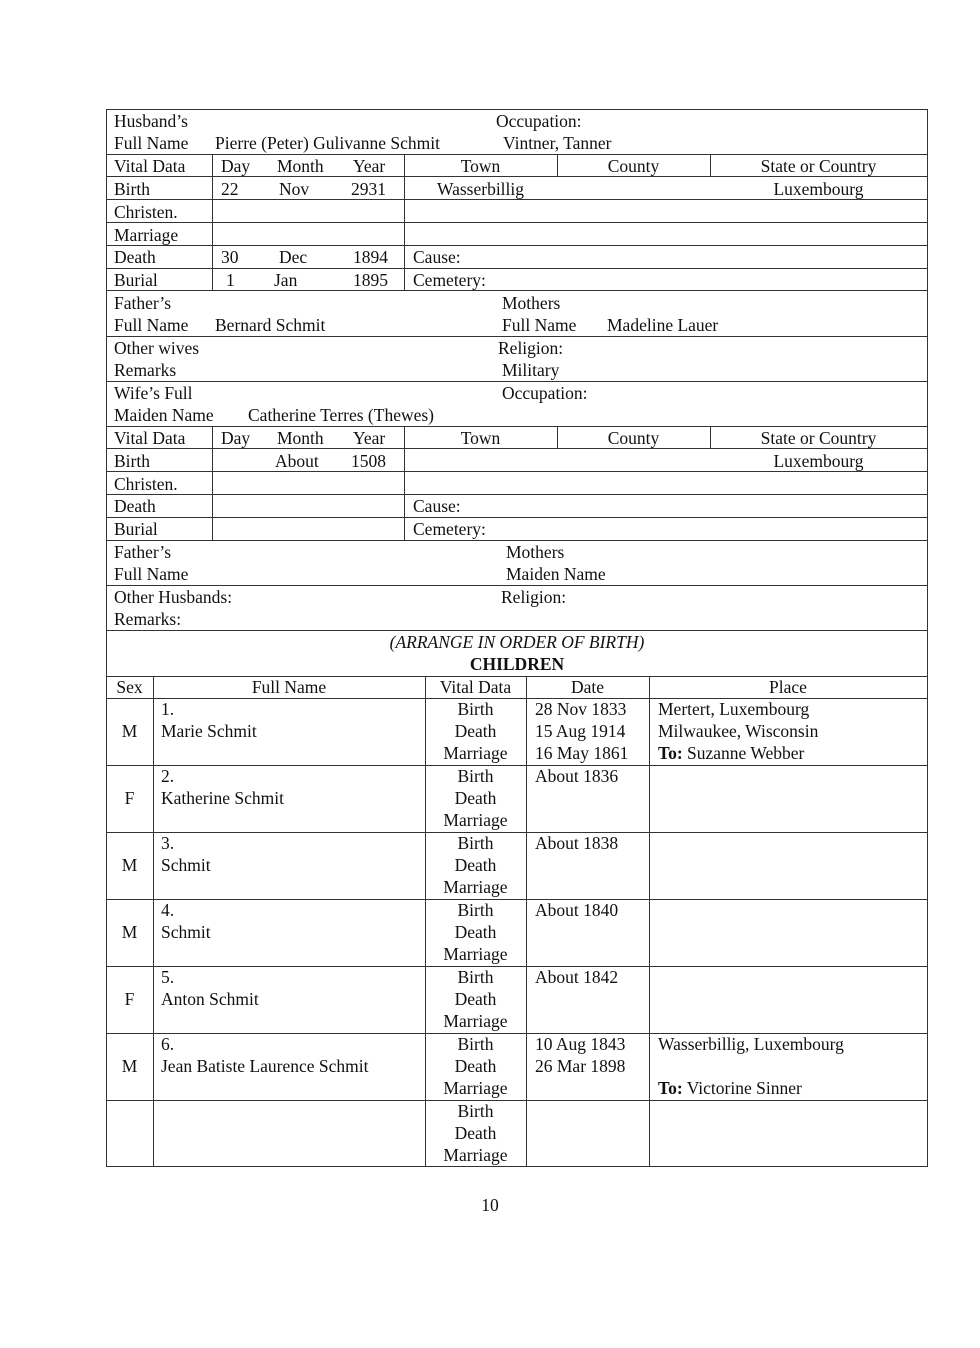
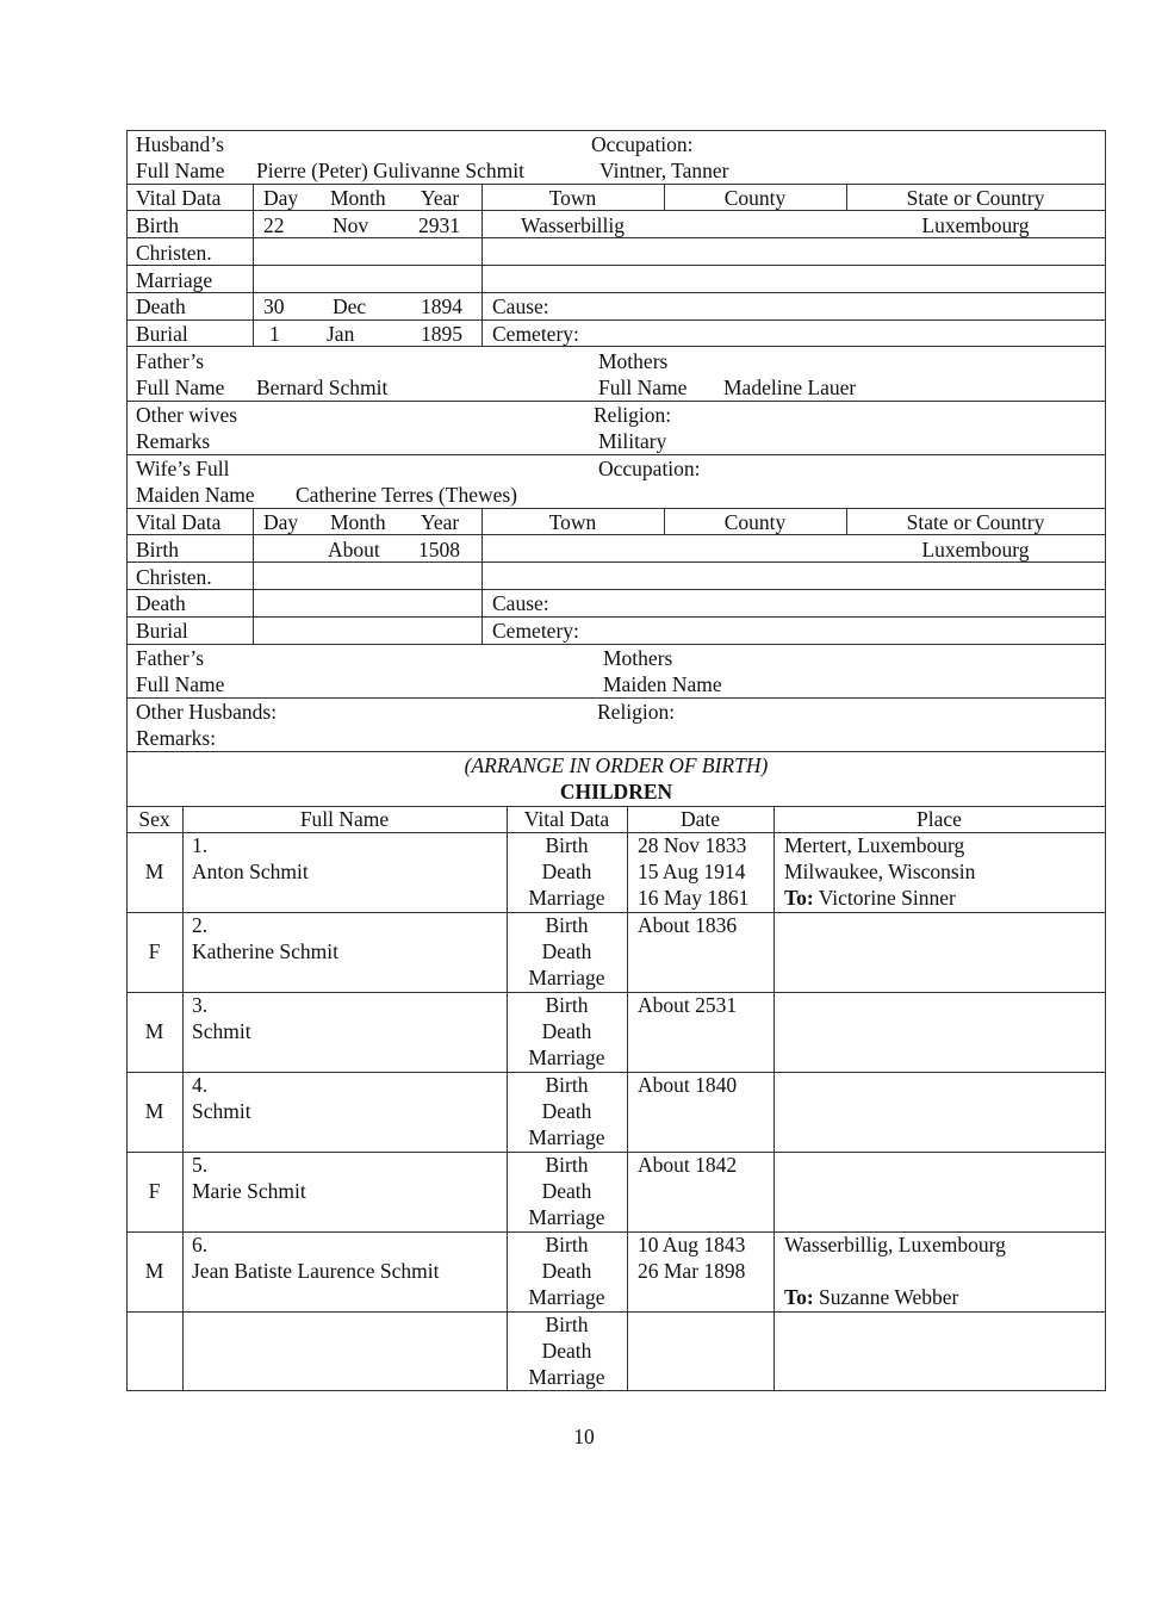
  Husband’s
  Full Name
  Pierre (Peter) Gulivanne Schmit
  Occupation:
  Vintner, Tanner
  Vital Data
  Day
  Month
  Year
  Town
  County
  State or Country
  Birth
  22
  Nov
  2931
  Wasserbillig
  Luxembourg
  Christen.
  Marriage
  Death
  30
  Dec
  1894
  Cause:
  Burial
  1
  Jan
  1895
  Cemetery:
  Father’s
  Full Name
  Bernard Schmit
  Mothers
  Full Name
  Madeline Lauer
  Other wives
  Remarks
  Religion:
  Military
  Wife’s Full
  Maiden Name
  Catherine Terres (Thewes)
  Occupation:
  Vital Data
  Day
  Month
  Year
  Town
  County
  State or Country
  Birth
  About
  1508
  Luxembourg
  Christen.
  Death
  Cause:
  Burial
  Cemetery:
  Father’s
  Full Name
  Mothers
  Maiden Name
  Other Husbands:
  Remarks:
  Religion:
  (ARRANGE IN ORDER OF BIRTH)
  CHILDREN
  Sex
  Full Name
  Vital Data
  Date
  Place
  M
  1.
- Marie Schmit
+ Anton Schmit
  Birth
  28 Nov 1833
  Mertert, Luxembourg
  Death
  15 Aug 1914
  Milwaukee, Wisconsin
  Marriage
  16 May 1861
- To: Suzanne Webber
+ To: Victorine Sinner
  F
  2.
  Katherine Schmit
  Birth
  About 1836
  Death
  Marriage
  M
  3.
  Schmit
  Birth
- About 1838
+ About 2531
  Death
  Marriage
  M
  4.
  Schmit
  Birth
  About 1840
  Death
  Marriage
  F
  5.
- Anton Schmit
+ Marie Schmit
  Birth
  About 1842
  Death
  Marriage
  M
  6.
  Jean Batiste Laurence Schmit
  Birth
  10 Aug 1843
  Wasserbillig, Luxembourg
  Death
  26 Mar 1898
  Marriage
- To: Victorine Sinner
+ To: Suzanne Webber
  Birth
  Death
  Marriage
  10
